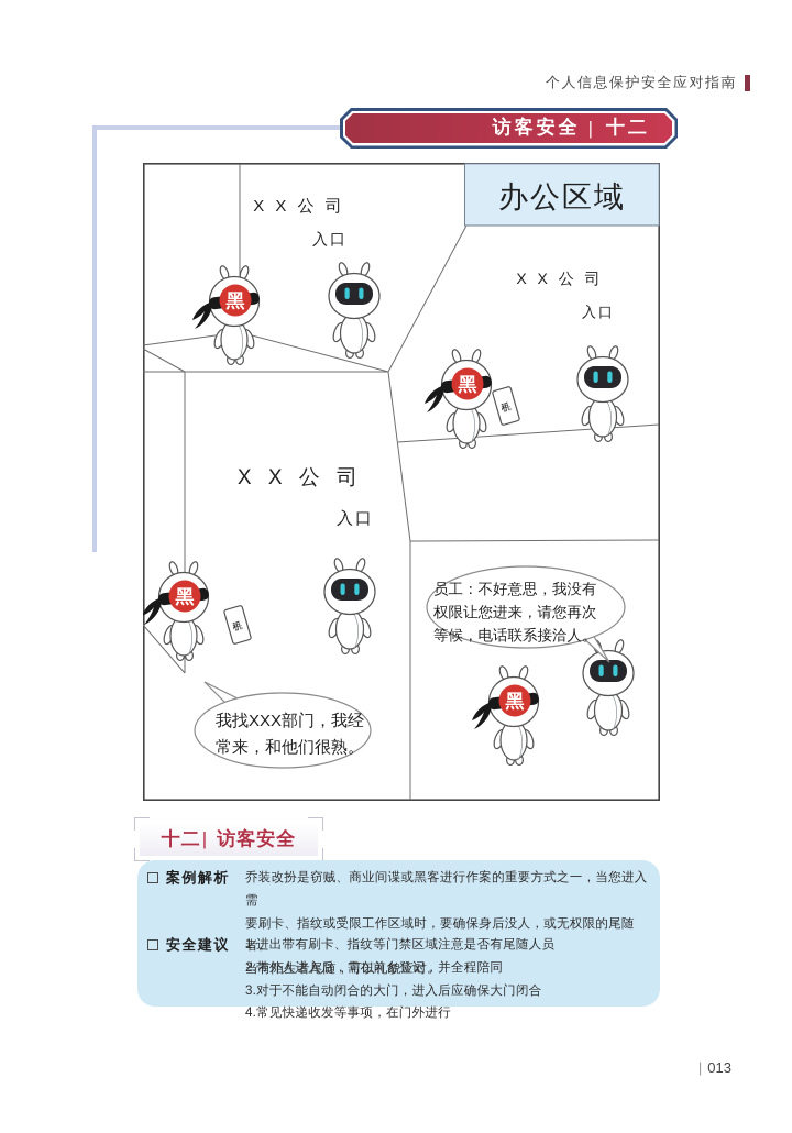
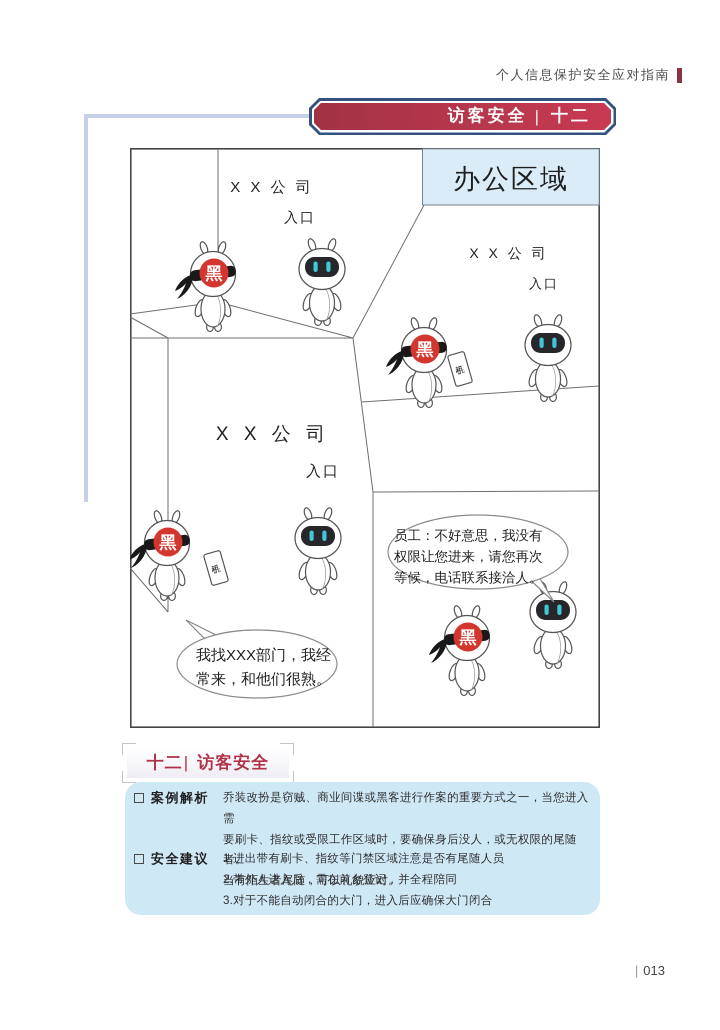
  个人信息保护安全应对指南
  访客安全
  |
  十二
  办公区域
  X X 公 司
  入口
  X X 公 司
  入口
  X X 公 司
  入口
  黑
  黑
  黑
  黑
  员工：不好意思，我没有
  权限让您进来，请您再次
  等候，电话联系接洽人。
  我找XXX部门，我经
  常来，和他们很熟。
  十二
  |
  访客安全
  案例解析
  乔装改扮是窃贼、商业间谍或黑客进行作案的重要方式之一，当您进入需
  要刷卡、指纹或受限工作区域时，要确保身后没人，或无权限的尾随者。
  当有陌生者尾随，可以礼貌应对。
  安全建议
  1.进出带有刷卡、指纹等门禁区域注意是否有尾随人员
  2.带外人进入后，需在前台登记，并全程陪同
  3.对于不能自动闭合的大门，进入后应确保大门闭合
- 4.常见快递收发等事项，在门外进行
  | 013
